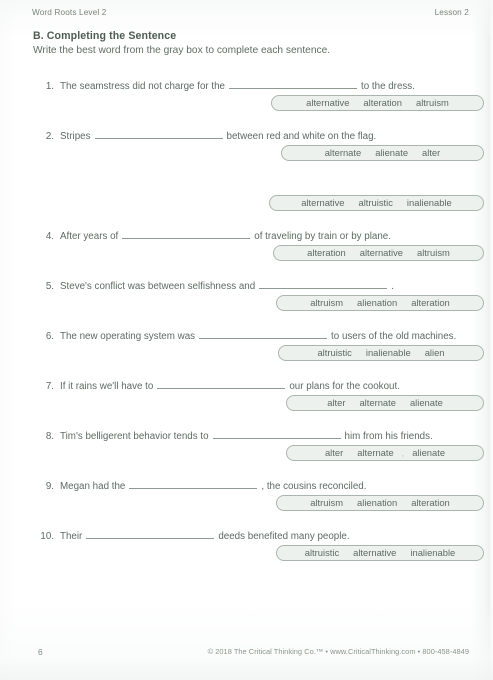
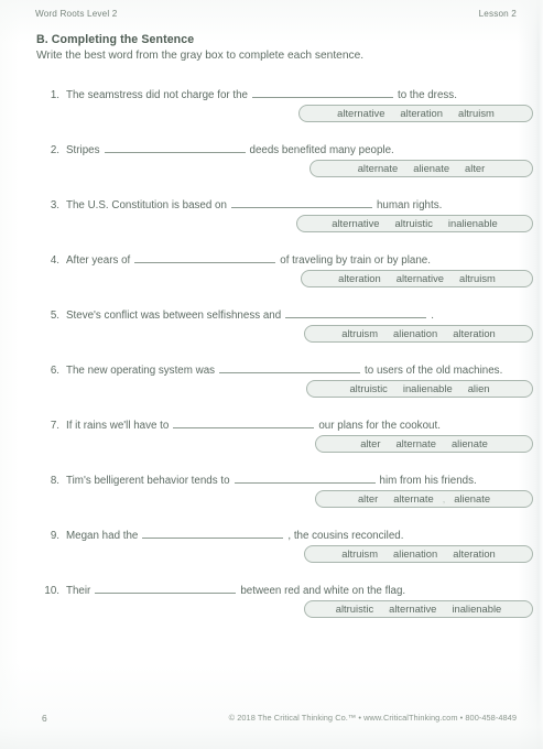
  Word Roots Level 2
  Lesson 2
  B. Completing the Sentence
  Write the best word from the gray box to complete each sentence.
  1.
  The seamstress did not charge for the
  to the dress.
  alternative
  alteration
  altruism
  2.
  Stripes
- between red and white on the flag.
+ deeds benefited many people.
  alternate
  alienate
  alter
+ 3.
+ The U.S. Constitution is based on
+ human rights.
  alternative
  altruistic
  inalienable
  4.
  After years of
  of traveling by train or by plane.
  alteration
  alternative
  altruism
  5.
  Steve's conflict was between selfishness and
  .
  altruism
  alienation
  alteration
  6.
  The new operating system was
  to users of the old machines.
  altruistic
  inalienable
  alien
  7.
  If it rains we'll have to
  our plans for the cookout.
  alter
  alternate
  alienate
  8.
  Tim's belligerent behavior tends to
  him from his friends.
  alter
  alternate
  alienate
  9.
  Megan had the
  , the cousins reconciled.
  altruism
  alienation
  alteration
  10.
  Their
- deeds benefited many people.
+ between red and white on the flag.
  altruistic
  alternative
  inalienable
  6
  © 2018 The Critical Thinking Co.™ • www.CriticalThinking.com • 800-458-4849
